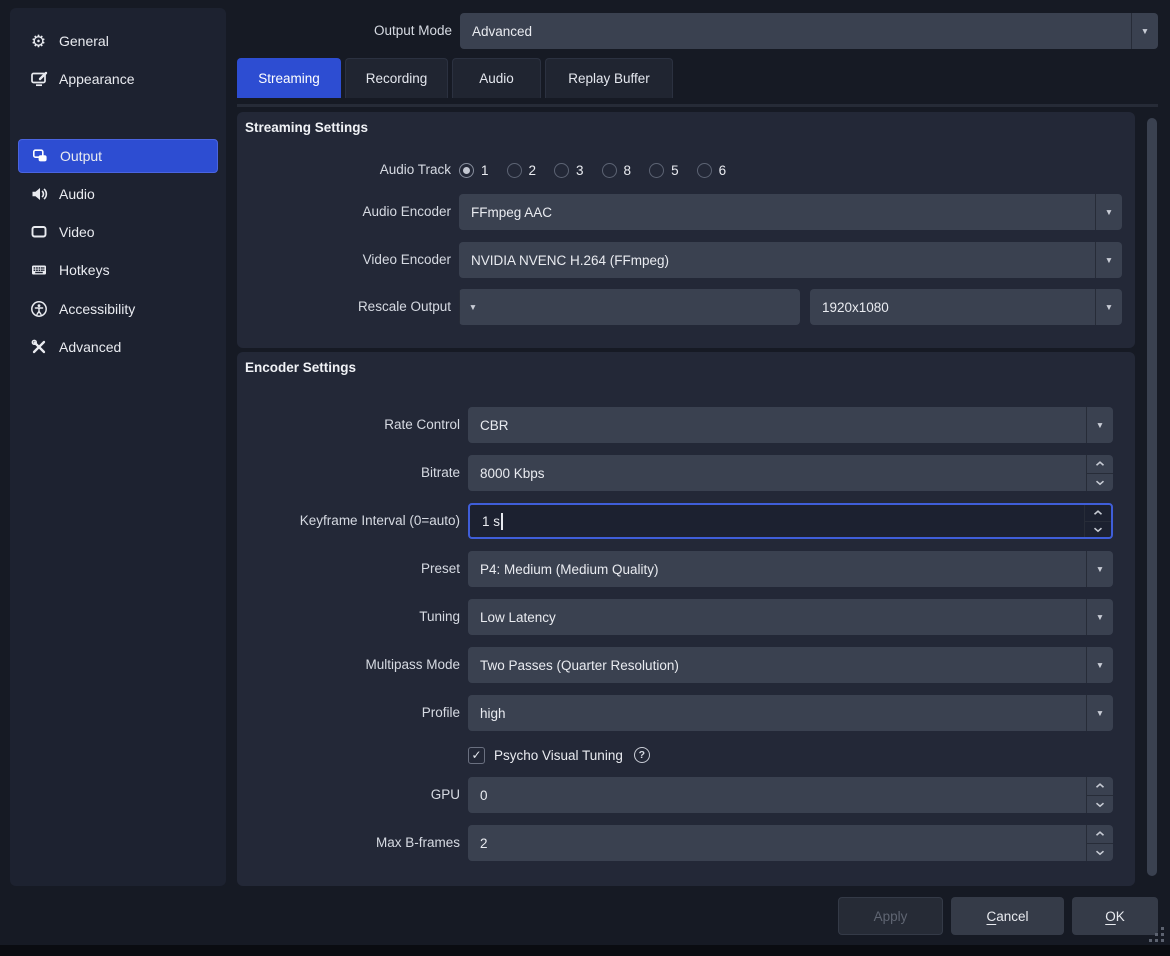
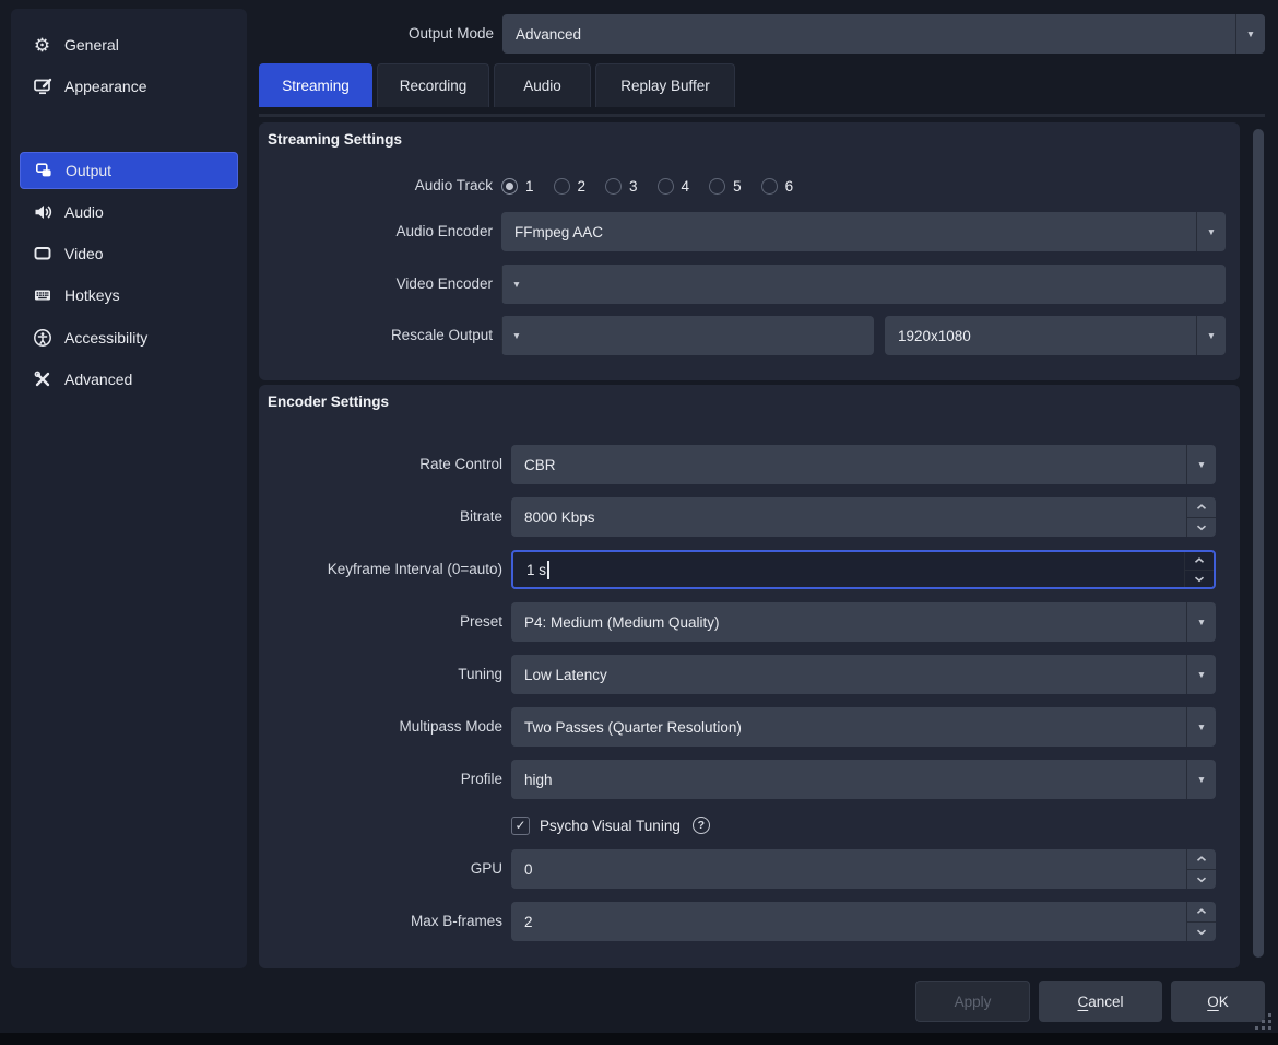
  ⚙
  General
  Appearance
  Output
  Audio
  Video
  Hotkeys
  Accessibility
  Advanced
  Output Mode
  Advanced
  ▼
  Streaming
  Recording
  Audio
  Replay Buffer
  Streaming Settings
  Audio Track
  1
  2
  3
- 8
+ 4
  5
  6
  Audio Encoder
  FFmpeg AAC
  ▼
  Video Encoder
- NVIDIA NVENC H.264 (FFmpeg)
  ▼
  Rescale Output
  ▼
  1920x1080
  ▼
  Encoder Settings
  Rate Control
  CBR
  ▼
  Bitrate
  8000 Kbps
  Keyframe Interval (0=auto)
  1 s
  Preset
  P4: Medium (Medium Quality)
  ▼
  Tuning
  Low Latency
  ▼
  Multipass Mode
  Two Passes (Quarter Resolution)
  ▼
  Profile
  high
  ▼
  ✓
  Psycho Visual Tuning
  ?
  GPU
  0
  Max B-frames
  2
  Apply
  Cancel
  OK
